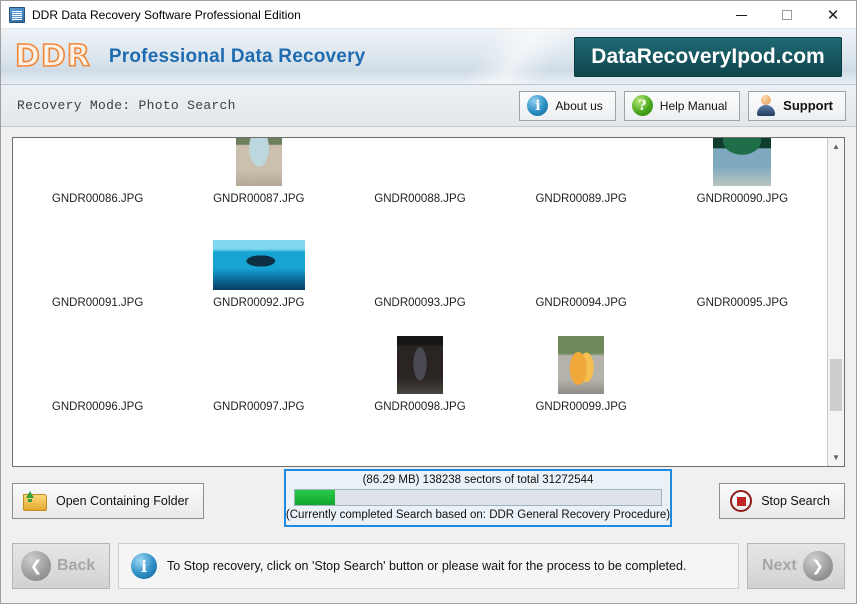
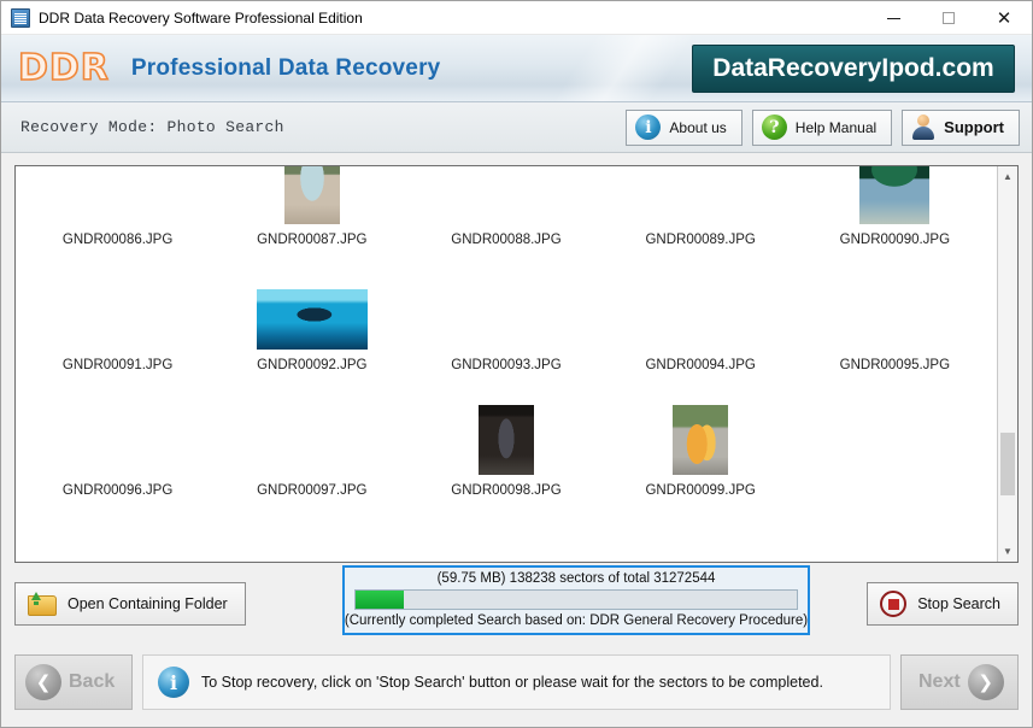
  DDR Data Recovery Software Professional Edition
  ✕
  DDR
  Professional Data Recover
  DataRecoveryIpod.com
  Recovery Mode: Photo Search
  i
  About us
  ?
  Help Manual
  Support
  GNDR00086.JPG
  GNDR00087.JPG
  GNDR00088.JPG
  GNDR00089.JPG
  GNDR00090.JPG
  GNDR00091.JPG
  GNDR00092.JPG
  GNDR00093.JPG
  GNDR00094.JPG
  GNDR00095.JPG
  GNDR00096.JPG
  GNDR00097.JPG
  GNDR00098.JPG
  GNDR00099.JPG
  ▲
  ▼
  Open Containing Folder
- (86.29 MB) 138238 sectors of total 31272544
+ (59.75 MB) 138238 sectors of total 31272544
  (Currently completed Search based on: DDR General Recovery Procedure)
  Stop Search
  ❮
  Back
  i
- To Stop recovery, click on 'Stop Search' button or please wait for the process to be completed.
+ To Stop recovery, click on 'Stop Search' button or please wait for the sectors to be completed.
  Next
  ❯
